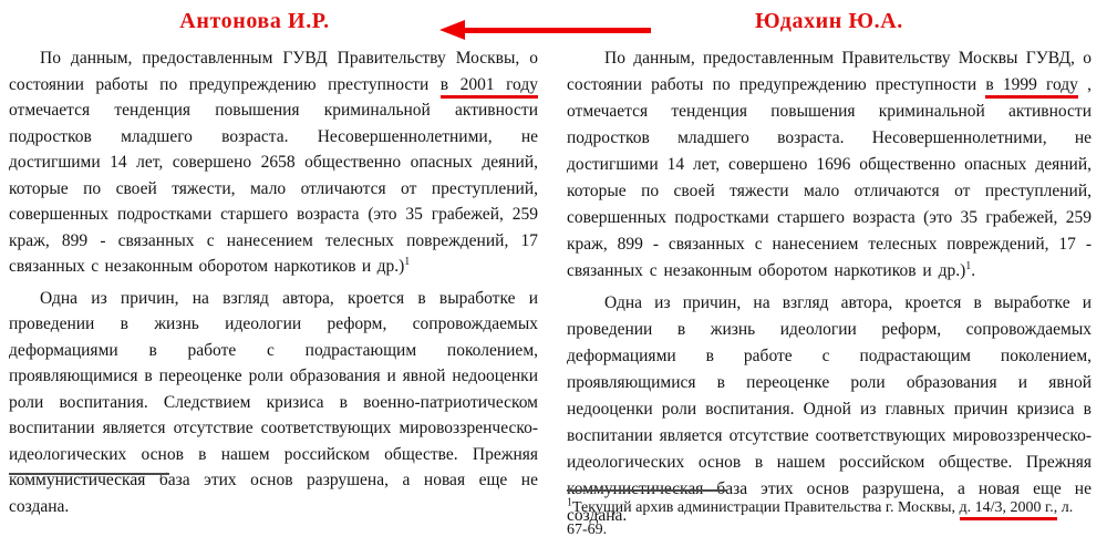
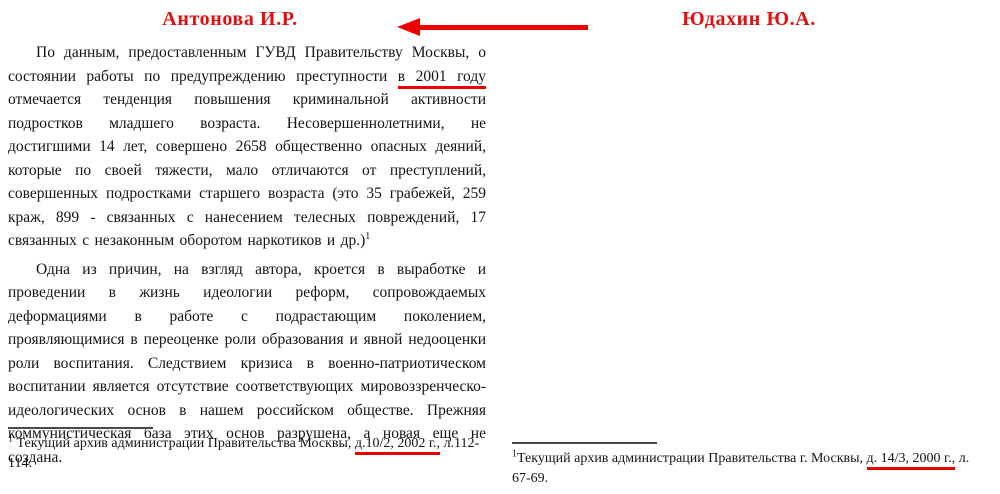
  Антонова И.Р.
  По данным, предоставленным ГУВД Правительству Москвы, о состоянии работы по предупреждению преступности в 2001 году отмечается тенденция повышения криминальной активности подростков младшего возраста. Несовершеннолетними, не достигшими 14 лет, совершено 2658 общественно опасных деяний, которые по своей тяжести, мало отличаются от преступлений, совершенных подростками старшего возраста (это 35 грабежей, 259 краж, 899 - связанных с нанесением телесных повреждений, 17 связанных с незаконным оборотом наркотиков и др.)1
  Одна из причин, на взгляд автора, кроется в выработке и проведении в жизнь идеологии реформ, сопровождаемых деформациями в работе с подрастающим поколением, проявляющимися в переоценке роли образования и явной недооценки роли воспитания. Следствием кризиса в военно-патриотическом воспитании является отсутствие соответствующих мировоззренческо-идеологических основ в нашем российском обществе. Прежняя коммунистическая база этих основ разрушена, а новая еще не создана.
+ 1 Текущий архив администрации Правительства Москвы, д.10/2, 2002 г., л.112-114.
  Юдахин Ю.А.
- По данным, предоставленным Правительству Москвы ГУВД, о состоянии работы по предупреждению преступности в 1999 году , отмечается тенденция повышения криминальной активности подростков младшего возраста. Несовершеннолетними, не достигшими 14 лет, совершено 1696 общественно опасных деяний, которые по своей тяжести мало отличаются от преступлений, совершенных подростками старшего возраста (это 35 грабежей, 259 краж, 899 - связанных с нанесением телесных повреждений, 17 - связанных с незаконным оборотом наркотиков и др.)1.
- Одна из причин, на взгляд автора, кроется в выработке и проведении в жизнь идеологии реформ, сопровождаемых деформациями в работе с подрастающим поколением, проявляющимися в переоценке роли образования и явной недооценки роли воспитания. Одной из главных причин кризиса в воспитании является отсутствие соответствующих мировоззренческо-идеологических основ в нашем российском обществе. Прежняя коммунистическая база этих основ разрушена, а новая еще не создана.
  1Текущий архив администрации Правительства г. Москвы, д. 14/3, 2000 г., л. 67-69.
